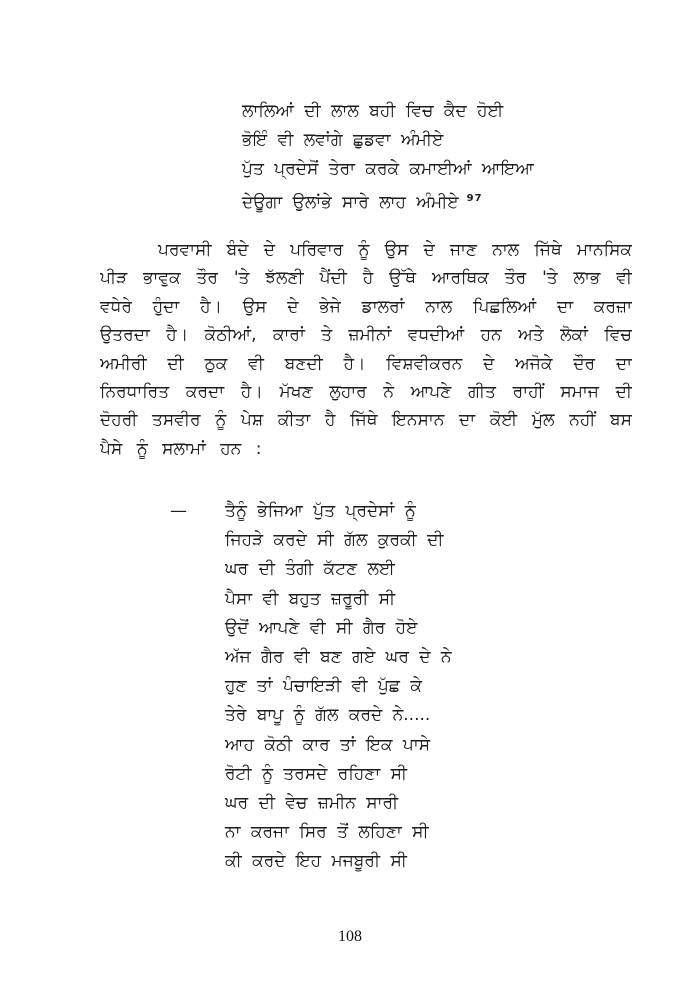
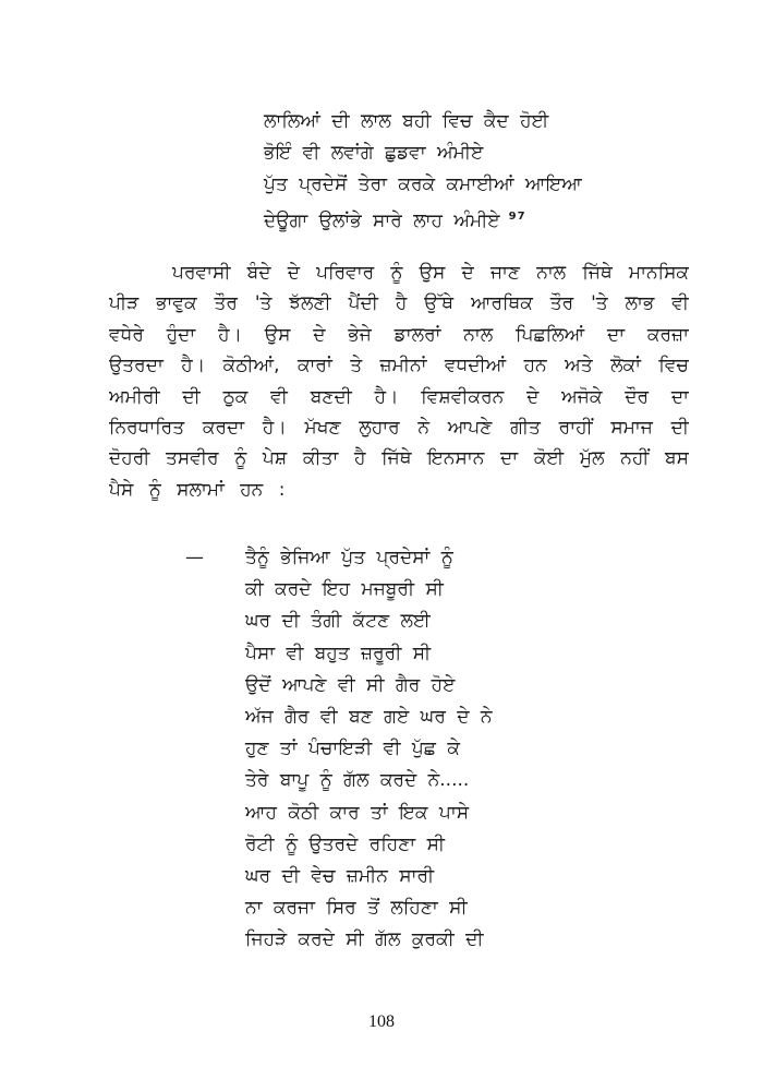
  ਲਾਲਿਆਂ ਦੀ ਲਾਲ ਬਹੀ ਵਿਚ ਕੈਦ ਹੋਈ
  ਭੋਇੰ ਵੀ ਲਵਾਂਗੇ ਛੁਡਵਾ ਅੰਮੀਏ
  ਪੁੱਤ ਪ੍ਰਦੇਸੋਂ ਤੇਰਾ ਕਰਕੇ ਕਮਾਈਆਂ ਆਇਆ
  ਦੇਊਗਾ ਉਲਾਂਭੇ ਸਾਰੇ ਲਾਹ ਅੰਮੀਏ 97
  ਪਰਵਾਸੀ ਬੰਦੇ ਦੇ ਪਰਿਵਾਰ ਨੂੰ ਉਸ ਦੇ ਜਾਣ ਨਾਲ ਜਿੱਥੇ ਮਾਨਸਿਕ
  ਪੀੜ ਭਾਵੁਕ ਤੌਰ 'ਤੇ ਝੱਲਣੀ ਪੈਂਦੀ ਹੈ ਉੱਥੇ ਆਰਥਿਕ ਤੌਰ 'ਤੇ ਲਾਭ ਵੀ
  ਵਧੇਰੇ ਹੁੰਦਾ ਹੈ। ਉਸ ਦੇ ਭੇਜੇ ਡਾਲਰਾਂ ਨਾਲ ਪਿਛਲਿਆਂ ਦਾ ਕਰਜ਼ਾ
  ਉਤਰਦਾ ਹੈ। ਕੋਠੀਆਂ, ਕਾਰਾਂ ਤੇ ਜ਼ਮੀਨਾਂ ਵਧਦੀਆਂ ਹਨ ਅਤੇ ਲੋਕਾਂ ਵਿਚ
  ਅਮੀਰੀ ਦੀ ਠੁਕ ਵੀ ਬਣਦੀ ਹੈ। ਵਿਸ਼ਵੀਕਰਨ ਦੇ ਅਜੋਕੇ ਦੌਰ ਦਾ
  ਨਿਰਧਾਰਿਤ ਕਰਦਾ ਹੈ। ਮੱਖਣ ਲੁਹਾਰ ਨੇ ਆਪਣੇ ਗੀਤ ਰਾਹੀਂ ਸਮਾਜ ਦੀ
  ਦੋਹਰੀ ਤਸਵੀਰ ਨੂੰ ਪੇਸ਼ ਕੀਤਾ ਹੈ ਜਿੱਥੇ ਇਨਸਾਨ ਦਾ ਕੋਈ ਮੁੱਲ ਨਹੀਂ ਬਸ
  ਪੈਸੇ ਨੂੰ ਸਲਾਮਾਂ ਹਨ :
  —
  ਤੈਨੂੰ ਭੇਜਿਆ ਪੁੱਤ ਪ੍ਰਦੇਸਾਂ ਨੂੰ
- ਜਿਹੜੇ ਕਰਦੇ ਸੀ ਗੱਲ ਕੁਰਕੀ ਦੀ
+ ਕੀ ਕਰਦੇ ਇਹ ਮਜਬੂਰੀ ਸੀ
  ਘਰ ਦੀ ਤੰਗੀ ਕੱਟਣ ਲਈ
  ਪੈਸਾ ਵੀ ਬਹੁਤ ਜ਼ਰੂਰੀ ਸੀ
  ਉਦੋਂ ਆਪਣੇ ਵੀ ਸੀ ਗੈਰ ਹੋਏ
  ਅੱਜ ਗੈਰ ਵੀ ਬਣ ਗਏ ਘਰ ਦੇ ਨੇ
  ਹੁਣ ਤਾਂ ਪੰਚਾਇੜੀ ਵੀ ਪੁੱਛ ਕੇ
  ਤੇਰੇ ਬਾਪੂ ਨੂੰ ਗੱਲ ਕਰਦੇ ਨੇ.....
  ਆਹ ਕੋਠੀ ਕਾਰ ਤਾਂ ਇਕ ਪਾਸੇ
- ਰੋਟੀ ਨੂੰ ਤਰਸਦੇ ਰਹਿਣਾ ਸੀ
+ ਰੋਟੀ ਨੂੰ ਉਤਰਦੇ ਰਹਿਣਾ ਸੀ
  ਘਰ ਦੀ ਵੇਚ ਜ਼ਮੀਨ ਸਾਰੀ
  ਨਾ ਕਰਜਾ ਸਿਰ ਤੋਂ ਲਹਿਣਾ ਸੀ
- ਕੀ ਕਰਦੇ ਇਹ ਮਜਬੂਰੀ ਸੀ
+ ਜਿਹੜੇ ਕਰਦੇ ਸੀ ਗੱਲ ਕੁਰਕੀ ਦੀ
  108
